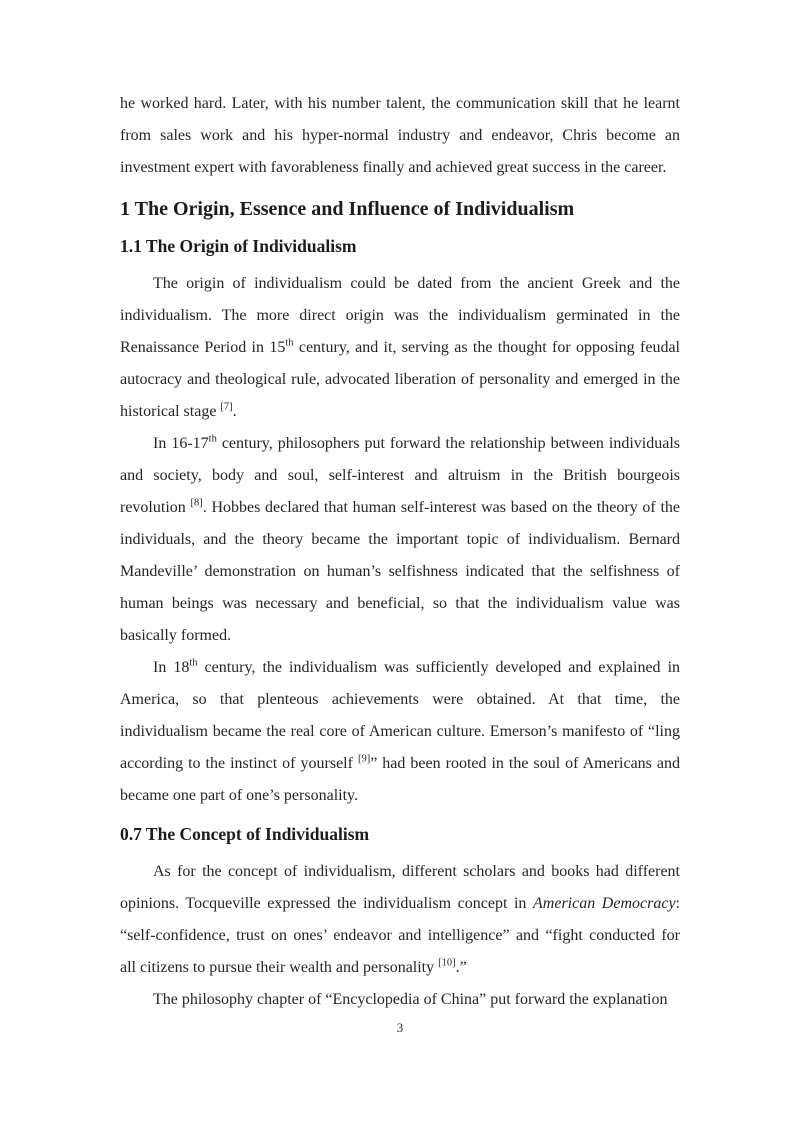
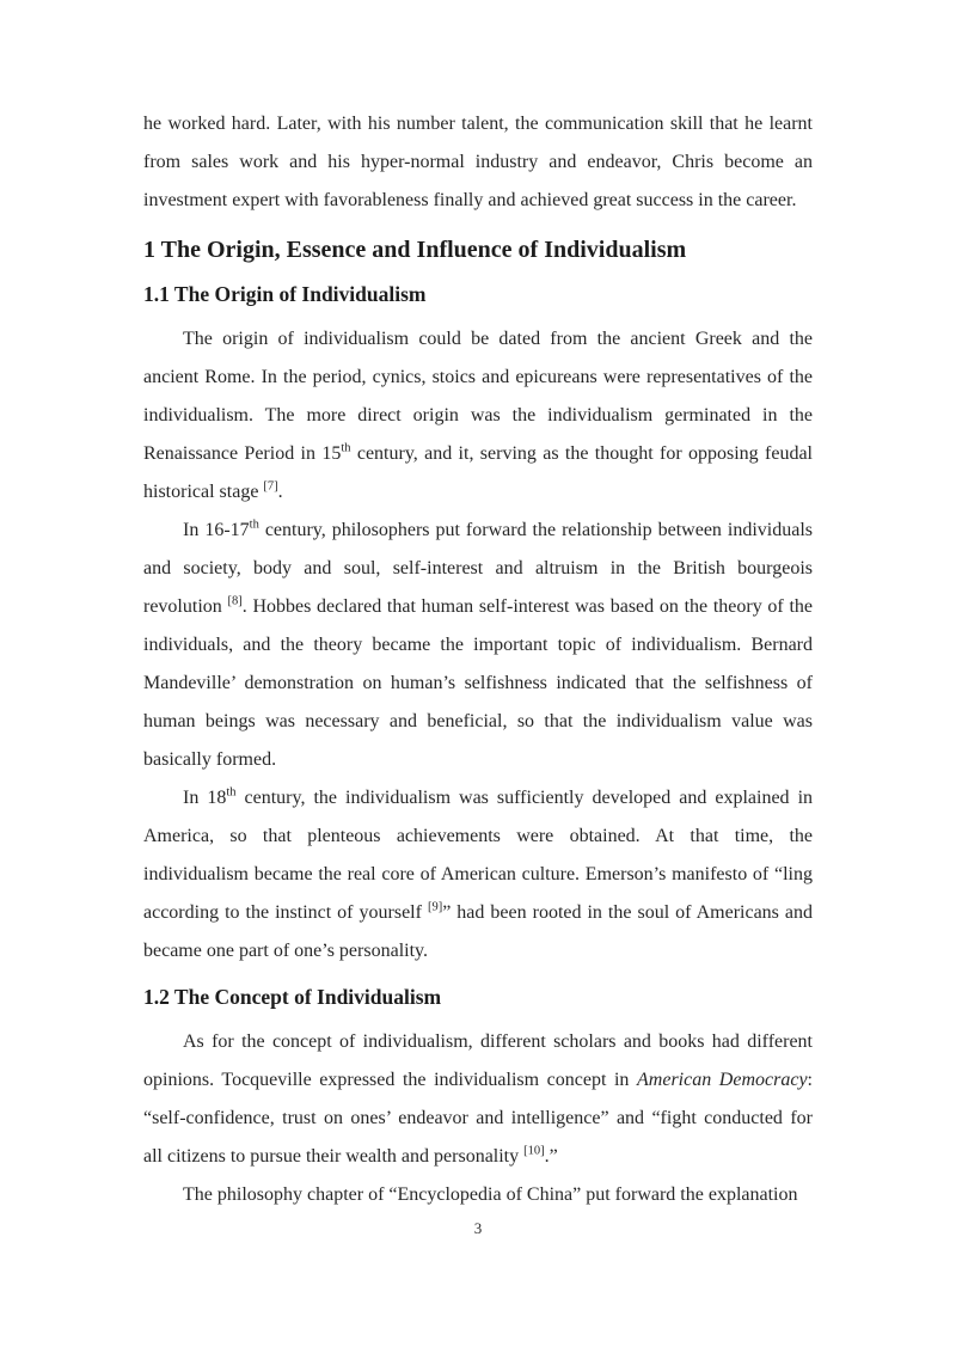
  he worked hard. Later, with his number talent, the communication skill that he learnt
  from sales work and his hyper-normal industry and endeavor, Chris become an
  investment expert with favorableness finally and achieved great success in the career.
  1 The Origin, Essence and Influence of Individualism
  1.1 The Origin of Individualism
  The origin of individualism could be dated from the ancient Greek and the
+ ancient Rome. In the period, cynics, stoics and epicureans were representatives of the
  individualism. The more direct origin was the individualism germinated in the
  Renaissance Period in 15th century, and it, serving as the thought for opposing feudal
- autocracy and theological rule, advocated liberation of personality and emerged in the
  historical stage [7].
  In 16-17th century, philosophers put forward the relationship between individuals
  and society, body and soul, self-interest and altruism in the British bourgeois
  revolution [8]. Hobbes declared that human self-interest was based on the theory of the
  individuals, and the theory became the important topic of individualism. Bernard
  Mandeville’ demonstration on human’s selfishness indicated that the selfishness of
  human beings was necessary and beneficial, so that the individualism value was
  basically formed.
  In 18th century, the individualism was sufficiently developed and explained in
  America, so that plenteous achievements were obtained. At that time, the
  individualism became the real core of American culture. Emerson’s manifesto of “ling
  according to the instinct of yourself [9]” had been rooted in the soul of Americans and
  became one part of one’s personality.
- 0.7 The Concept of Individualism
+ 1.2 The Concept of Individualism
  As for the concept of individualism, different scholars and books had different
  opinions. Tocqueville expressed the individualism concept in American Democracy:
  “self-confidence, trust on ones’ endeavor and intelligence” and “fight conducted for
  all citizens to pursue their wealth and personality [10].”
  The philosophy chapter of “Encyclopedia of China” put forward the explanation
  3
